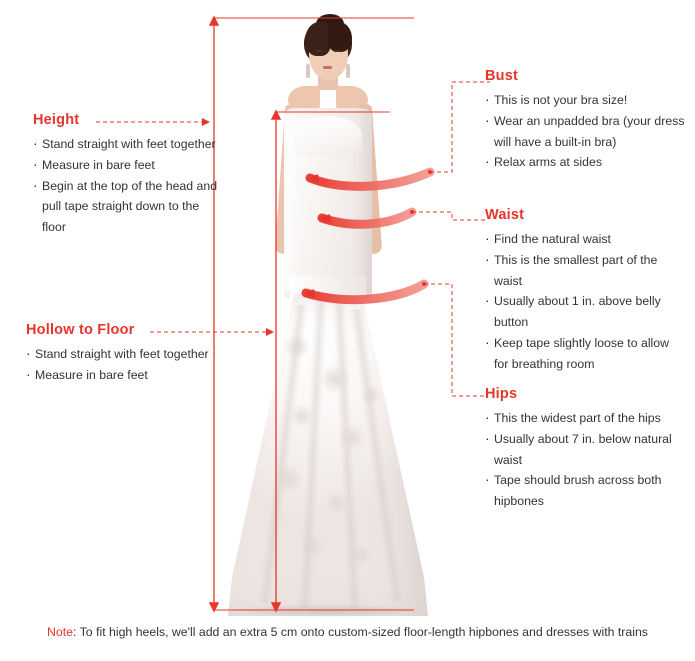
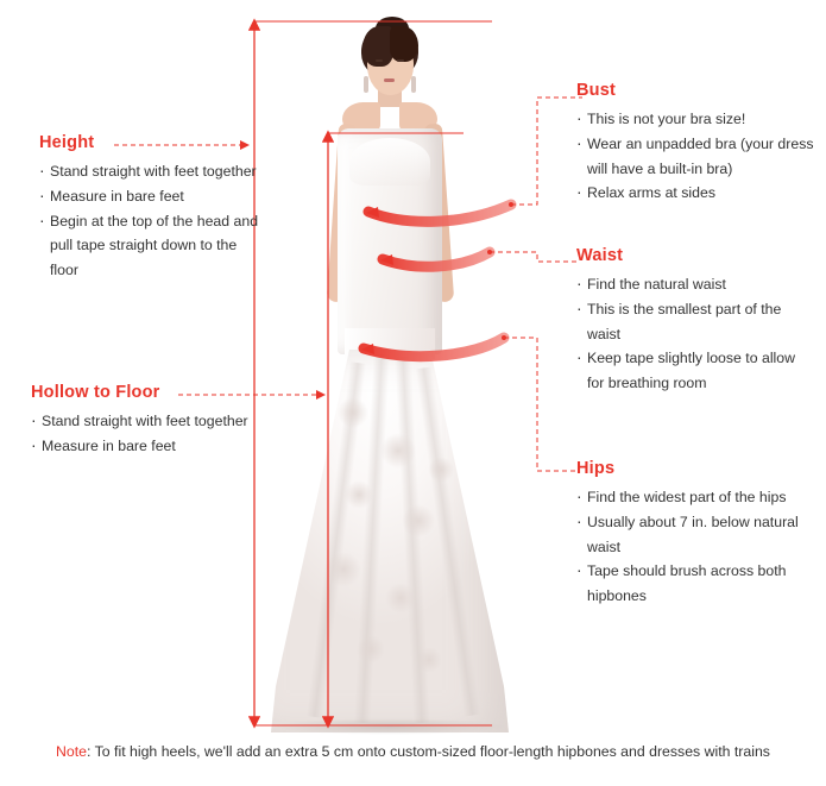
  Height
  Stand straight with feet together
  Measure in bare feet
  Begin at the top of the head and pull tape straight down to the floor
  Hollow to Floor
  Stand straight with feet together
  Measure in bare feet
  Bust
  This is not your bra size!
  Wear an unpadded bra (your dress will have a built-in bra)
  Relax arms at sides
  Waist
  Find the natural waist
  This is the smallest part of the waist
- Usually about 1 in. above belly button
  Keep tape slightly loose to allow for breathing room
  Hips
- This the widest part of the hips
+ Find the widest part of the hips
  Usually about 7 in. below natural waist
  Tape should brush across both hipbones
  Note: To fit high heels, we'll add an extra 5 cm onto custom-sized floor-length hipbones and dresses with trains
